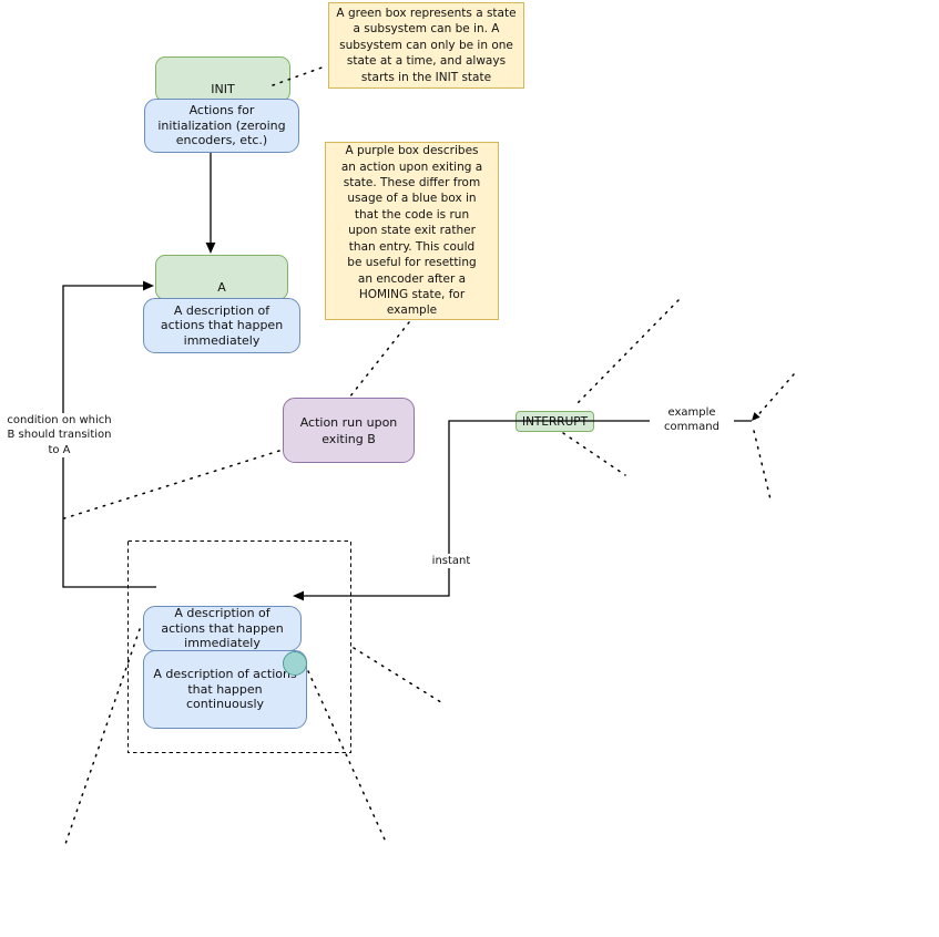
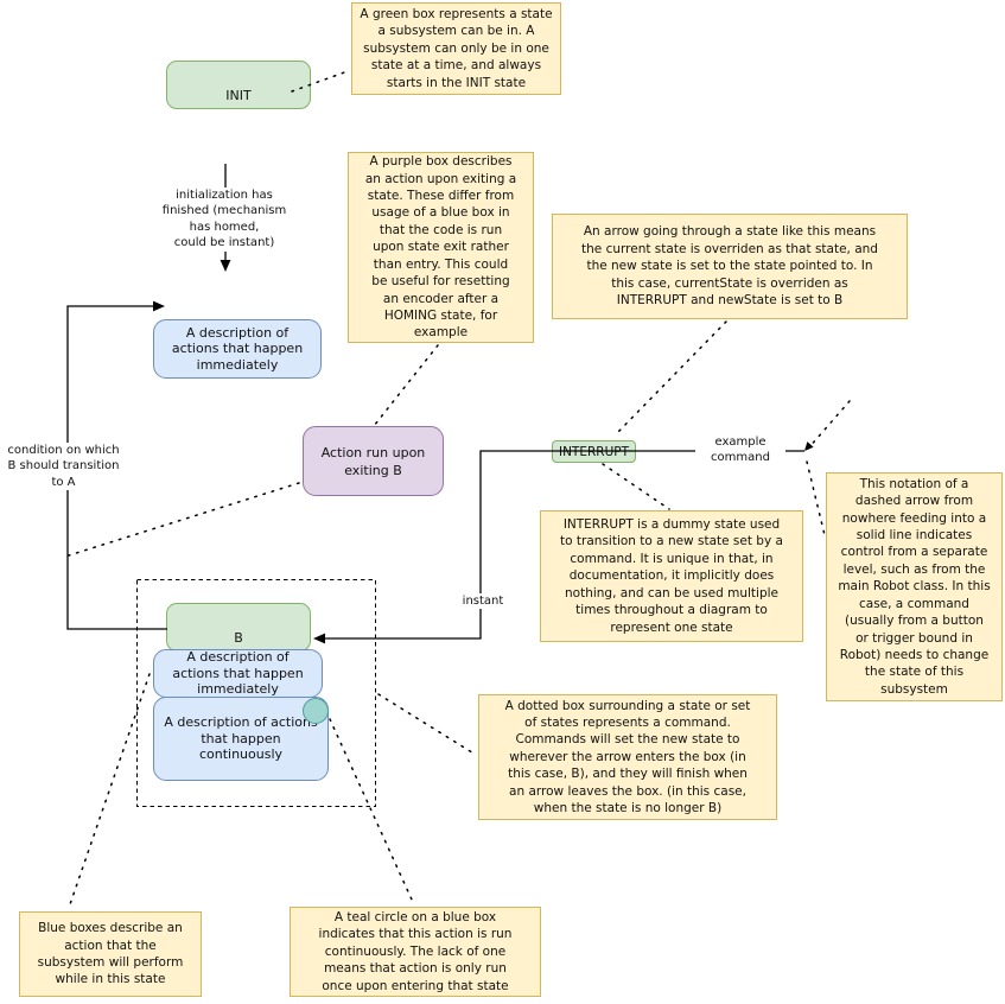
  INIT
- Actions for
- initialization (zeroing
- encoders, etc.)
- A
  A description of
  actions that happen
  immediately
+ B
  A description of
  actions that happen
  immediately
  A description of action
  that happen
  continuously
  Action run upon
  exiting B
  A green box represents a state
  a subsystem can be in. A
  subsystem can only be in one
  state at a time, and always
  starts in the INIT state
  A purple box describes
  an action upon exiting a
  state. These differ from
  usage of a blue box in
  that the code is run
  upon state exit rather
  than entry. This could
  be useful for resetting
  an encoder after a
  HOMING state, for
  example
+ An arrow going through a state like this means
+ the current state is overriden as that state, and
+ the new state is set to the state pointed to. In
+ this case, currentState is overriden as
+ INTERRUPT and newState is set to B
+ This notation of a
+ dashed arrow from
+ nowhere feeding into a
+ solid line indicates
+ control from a separate
+ level, such as from the
+ main Robot class. In this
+ case, a command
+ (usually from a button
+ or trigger bound in
+ Robot) needs to change
+ the state of this
+ subsystem
+ INTERRUPT is a dummy state used
+ to transition to a new state set by a
+ command. It is unique in that, in
+ documentation, it implicitly does
+ nothing, and can be used multiple
+ times throughout a diagram to
+ represent one state
+ A dotted box surrounding a state or set
+ of states represents a command.
+ Commands will set the new state to
+ wherever the arrow enters the box (in
+ this case, B), and they will finish when
+ an arrow leaves the box. (in this case,
+ when the state is no longer B)
+ Blue boxes describe an
+ action that the
+ subsystem will perform
+ while in this state
+ A teal circle on a blue box
+ indicates that this action is run
+ continuously. The lack of one
+ means that action is only run
+ once upon entering that state
+ initialization has
+ finished (mechanism
+ has homed,
+ could be instant)
  condition on which
  B should transition
  to A
  example
  command
  instant
